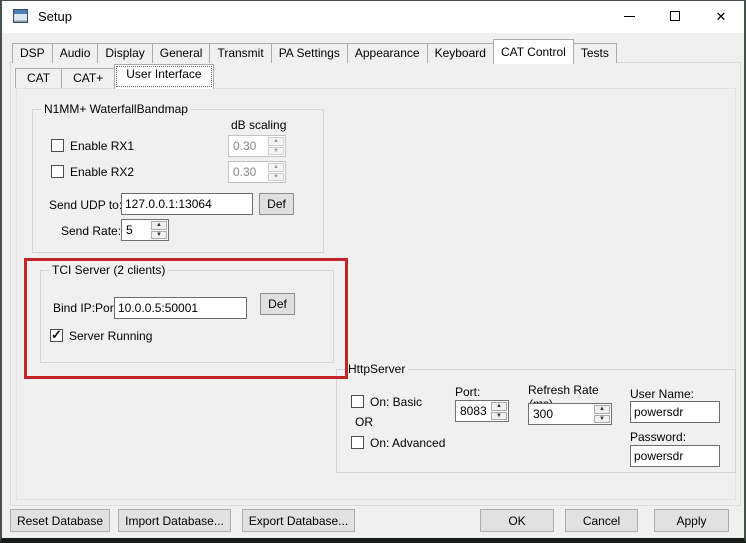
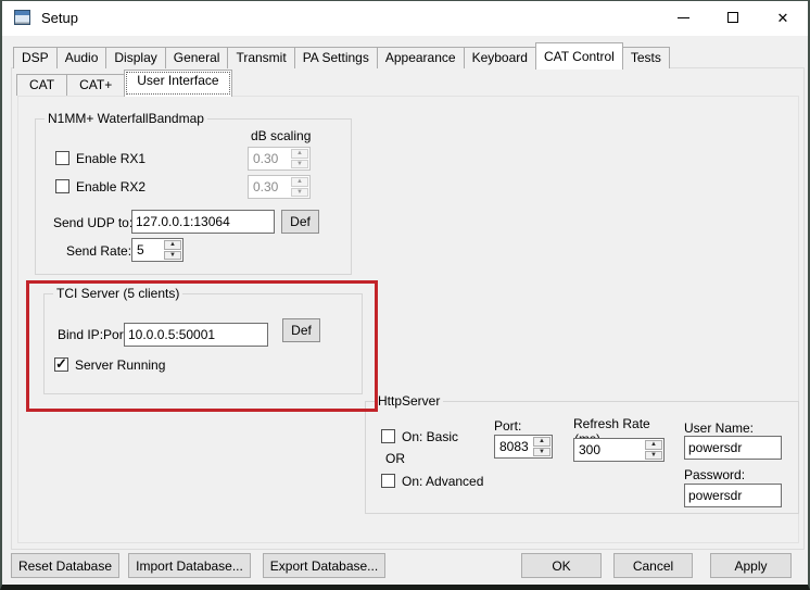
  Setup
  ✕
  DSP
  Audio
  Display
  General
  Transmit
  PA Settings
  Appearance
  Keyboard
  CAT Control
  Tests
  CAT
  CAT+
  User Interface
  N1MM+ WaterfallBandmap
  dB scaling
  Enable RX1
  0.30
  Enable RX2
  0.30
  Send UDP to
  127.0.0.1:13064
  Def
  Send Rate:
  5
- TCI Server (2 clients)
+ TCI Server (5 clients)
  Bind IP:Por
  10.0.0.5:50001
  Def
  ✓
  Server Running
  HttpServer
  On: Basic
  OR
  On: Advanced
  Port:
  8083
  Refresh Rate
  300
  User Name:
  powersdr
  Password:
  powersdr
  Reset Database
  Import Database...
  Export Database...
  OK
  Cancel
  Apply
